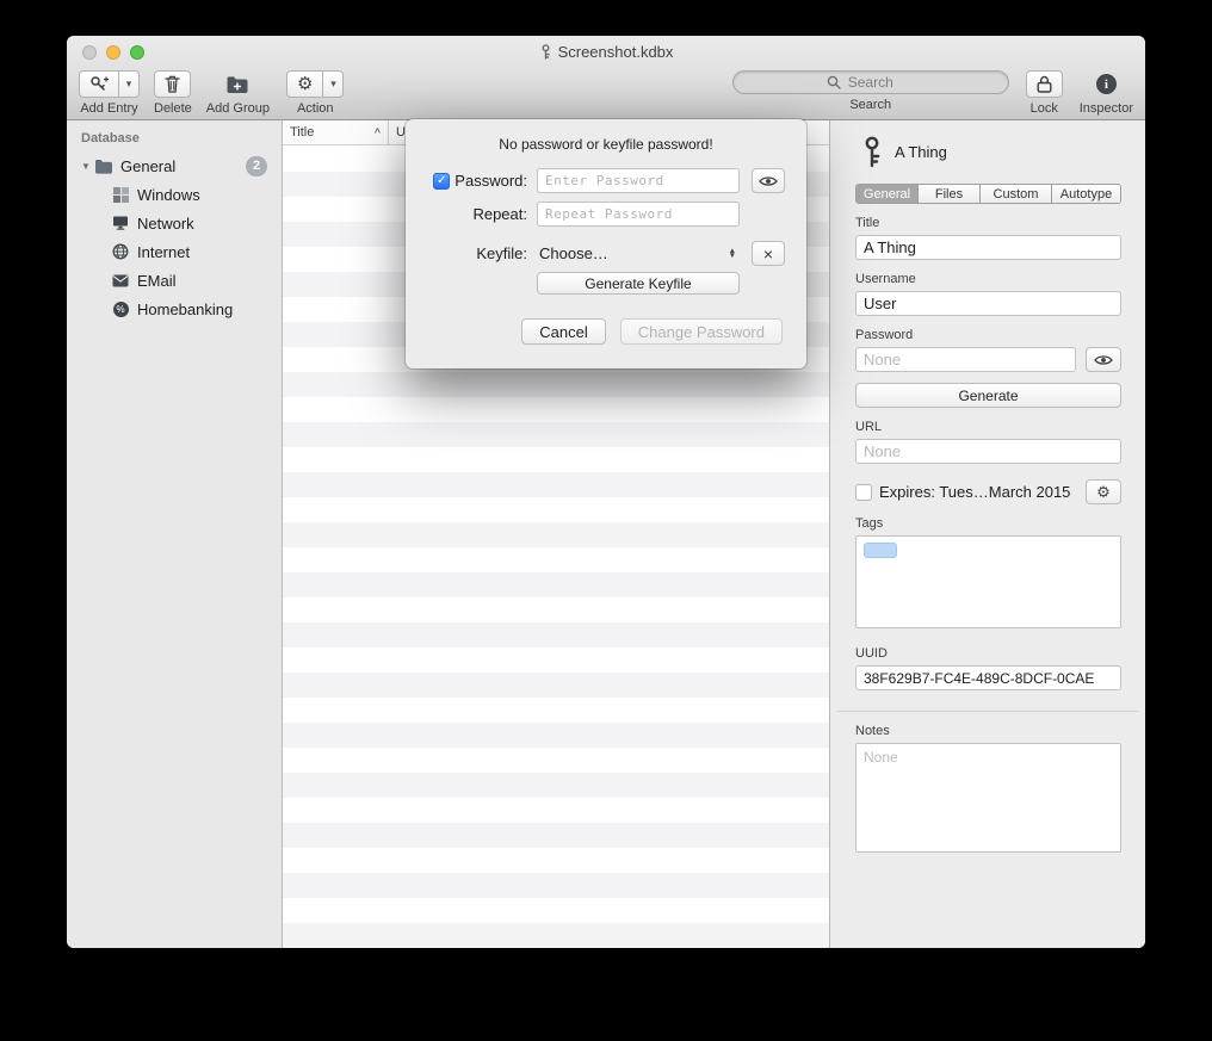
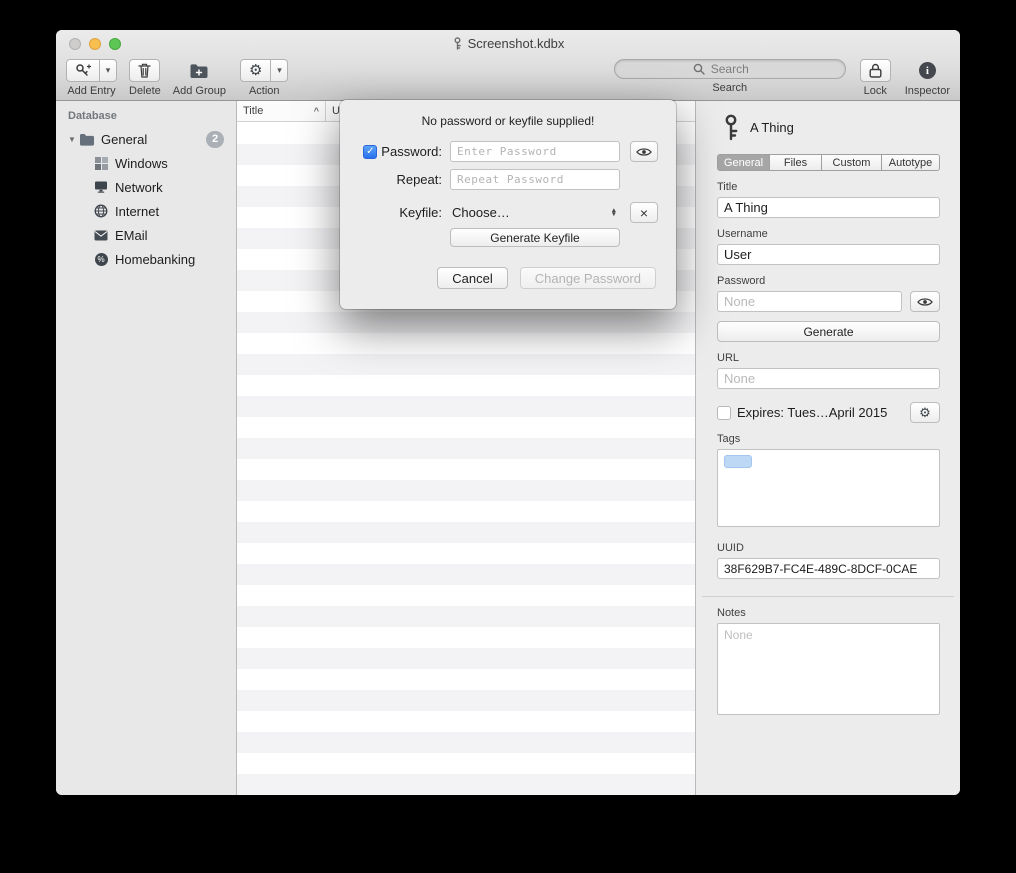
  Screenshot.kdbx
  ▾
  Add Entry
  Delete
  Add Group
  ⚙
  ▾
  Action
  Search
  Search
  Lock
  i
  Inspector
  Database
  ▼
  General
  2
  Windows
  Network
  Internet
  EMail
  %
  Homebanking
  Title
  ^
  U
  A Thing
  General
  Files
  Custom
  Autotype
  Title
  A Thing
  Username
  User
  Password
  None
  Generate
  URL
  None
- Expires: Tues…March 2015
+ Expires: Tues…April 2015
  ⚙
  Tags
  UUID
  38F629B7-FC4E-489C-8DCF-0CAE
  Notes
  None
- No password or keyfile password!
+ No password or keyfile supplied!
  ✓
  Password:
  Enter Password
  Repeat:
  Repeat Password
  Keyfile:
  Choose…
  ×
  Generate Keyfile
  Cancel
  Change Password
